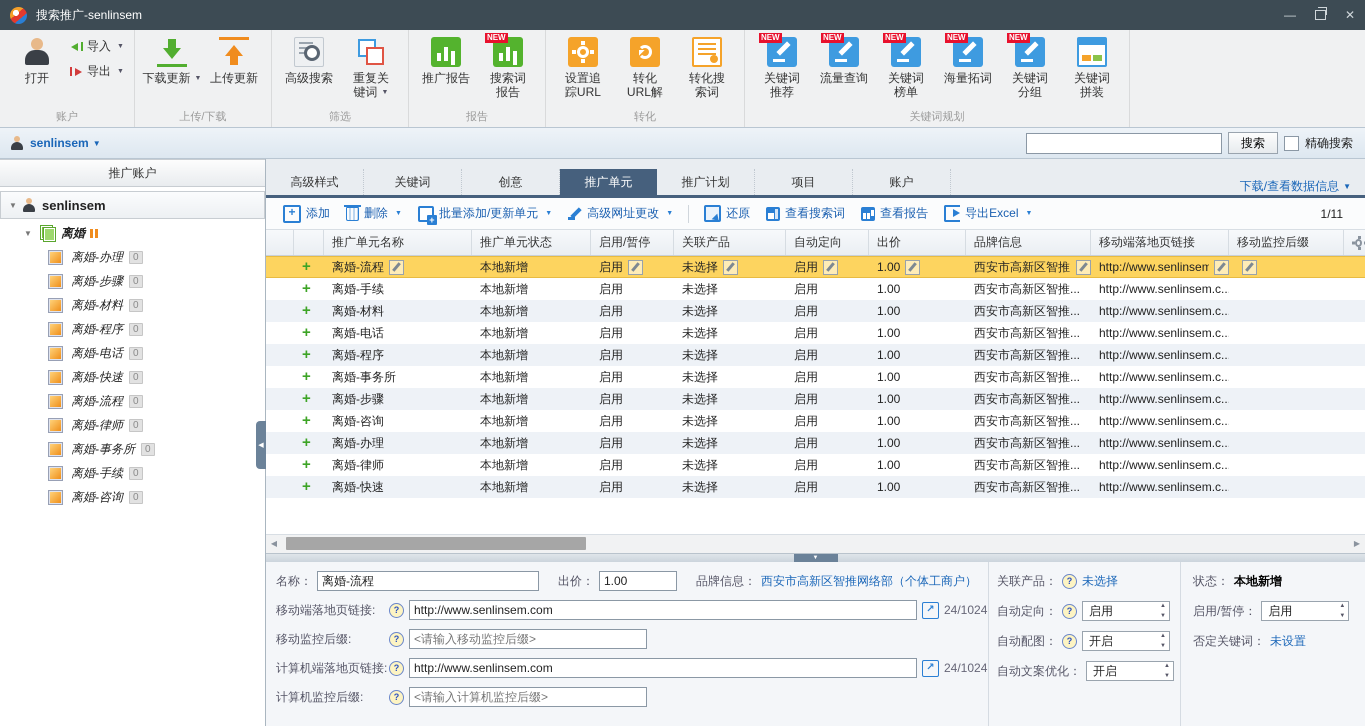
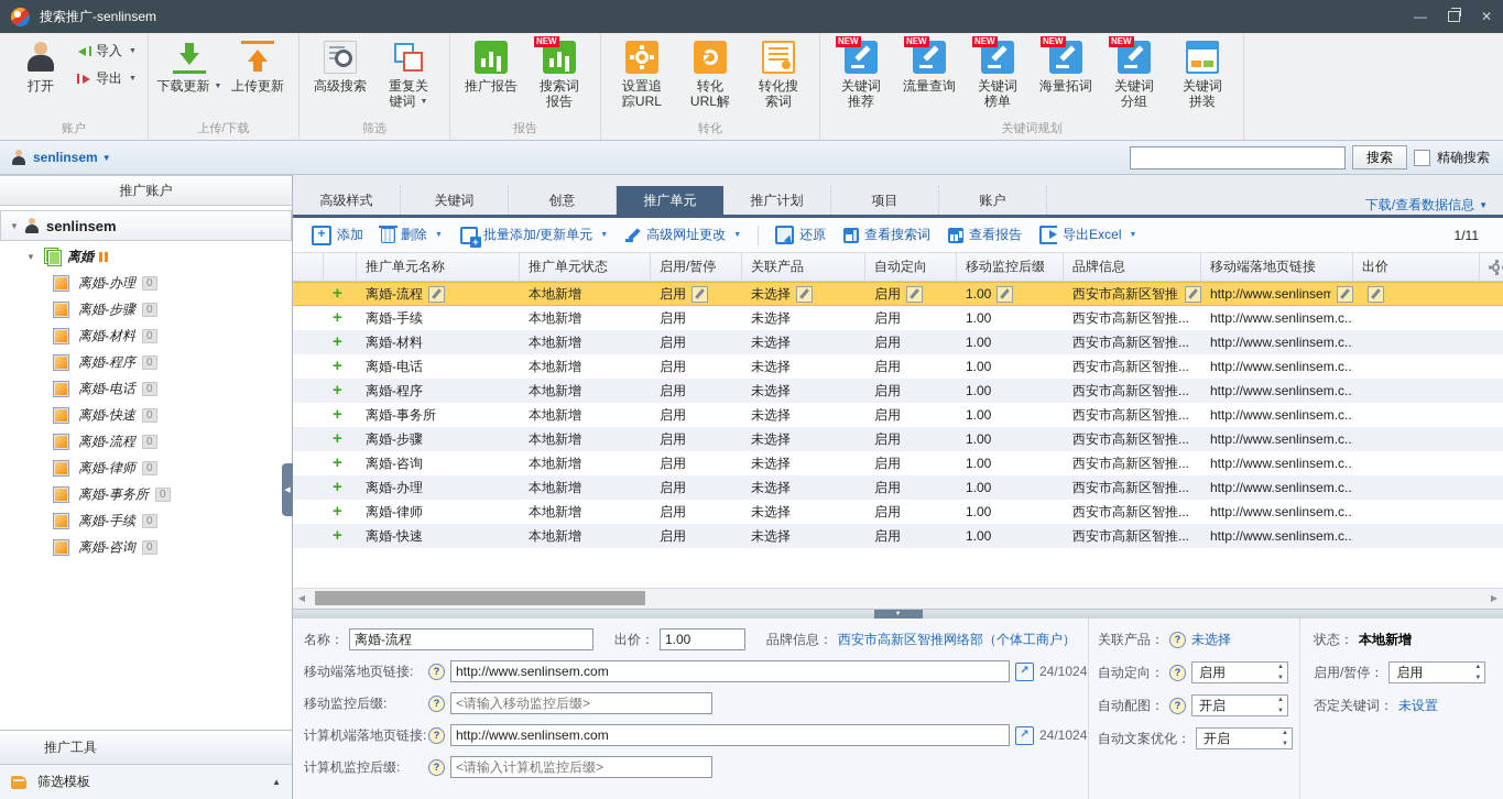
  搜索推广-senlinsem
  —
  ✕
  打开
  导入
  导出
  账户
  下载更新
  上传更新
  上传/下载
  高级搜索
  重复关
  筛选
  推广报告
  NEW
  搜索词
  报告
  报告
  设置追
  踪URL
  转化
  URL解
  转化搜
  索词
  转化
  NEW
  关键词
  推荐
  NEW
  流量查询
  NEW
  关键词
  榜单
  NEW
  海量拓词
  NEW
  关键词
  分组
  关键词
  拼装
  关键词规划
  senlinsem
  ▼
  搜索
  精确搜索
  推广账户
  ▼
  senlinsem
  ▼
  离婚
  离婚-办理
  0
  离婚-步骤
  0
  离婚-材料
  0
  离婚-程序
  0
  离婚-电话
  0
  离婚-快速
  0
  离婚-流程
  0
  离婚-律师
  0
  离婚-事务所
  0
  离婚-手续
  0
  离婚-咨询
  0
+ 推广工具
+ 筛选模板
+ ▲
  高级样式
  关键词
  创意
  推广单元
  推广计划
  项目
  账户
  下载/查看数据信息
  ▼
  +
  添加
  删除
  批量添加/更新单元
  高级网址更改
  还原
  查看搜索词
  查看报告
  导出Excel
  1/11
  推广单元名称
  推广单元状态
  启用/暂停
  关联产品
  自动定向
- 出价
+ 移动监控后缀
  品牌信息
  移动端落地页链接
- 移动监控后缀
+ 出价
  +
  离婚-流程
  本地新增
  启用
  未选择
  启用
  1.00
  西安市高新区智推
  http://www.senlinsem
  +
  离婚-手续
  本地新增
  启用
  未选择
  启用
  1.00
  西安市高新区智推...
  http://www.senlinsem.c..
  +
  离婚-材料
  本地新增
  启用
  未选择
  启用
  1.00
  西安市高新区智推...
  http://www.senlinsem.c..
  +
  离婚-电话
  本地新增
  启用
  未选择
  启用
  1.00
  西安市高新区智推...
  http://www.senlinsem.c..
  +
  离婚-程序
  本地新增
  启用
  未选择
  启用
  1.00
  西安市高新区智推...
  http://www.senlinsem.c..
  +
  离婚-事务所
  本地新增
  启用
  未选择
  启用
  1.00
  西安市高新区智推...
  http://www.senlinsem.c..
  +
  离婚-步骤
  本地新增
  启用
  未选择
  启用
  1.00
  西安市高新区智推...
  http://www.senlinsem.c..
  +
  离婚-咨询
  本地新增
  启用
  未选择
  启用
  1.00
  西安市高新区智推...
  http://www.senlinsem.c..
  +
  离婚-办理
  本地新增
  启用
  未选择
  启用
  1.00
  西安市高新区智推...
  http://www.senlinsem.c..
  +
  离婚-律师
  本地新增
  启用
  未选择
  启用
  1.00
  西安市高新区智推...
  http://www.senlinsem.c..
  +
  离婚-快速
  本地新增
  启用
  未选择
  启用
  1.00
  西安市高新区智推...
  http://www.senlinsem.c..
  ◀
  ▶
  名称：
  离婚-流程
  出价：
  1.00
  品牌信息：
  西安市高新区智推网络部（个体工商户）
  移动端落地页链接:
  ?
  http://www.senlinsem.com
  ↗
  24/1024
  移动监控后缀:
  ?
  <请输入移动监控后缀>
  计算机端落地页链接:
  ?
  http://www.senlinsem.com
  ↗
  24/1024
  计算机监控后缀:
  ?
  <请输入计算机监控后缀>
  关联产品：
  ?
  未选择
  自动定向：
  ?
  启用
  自动配图：
  ?
  开启
  自动文案优化：
  开启
  状态：
  本地新增
  启用/暂停：
  启用
  否定关键词：
  未设置
